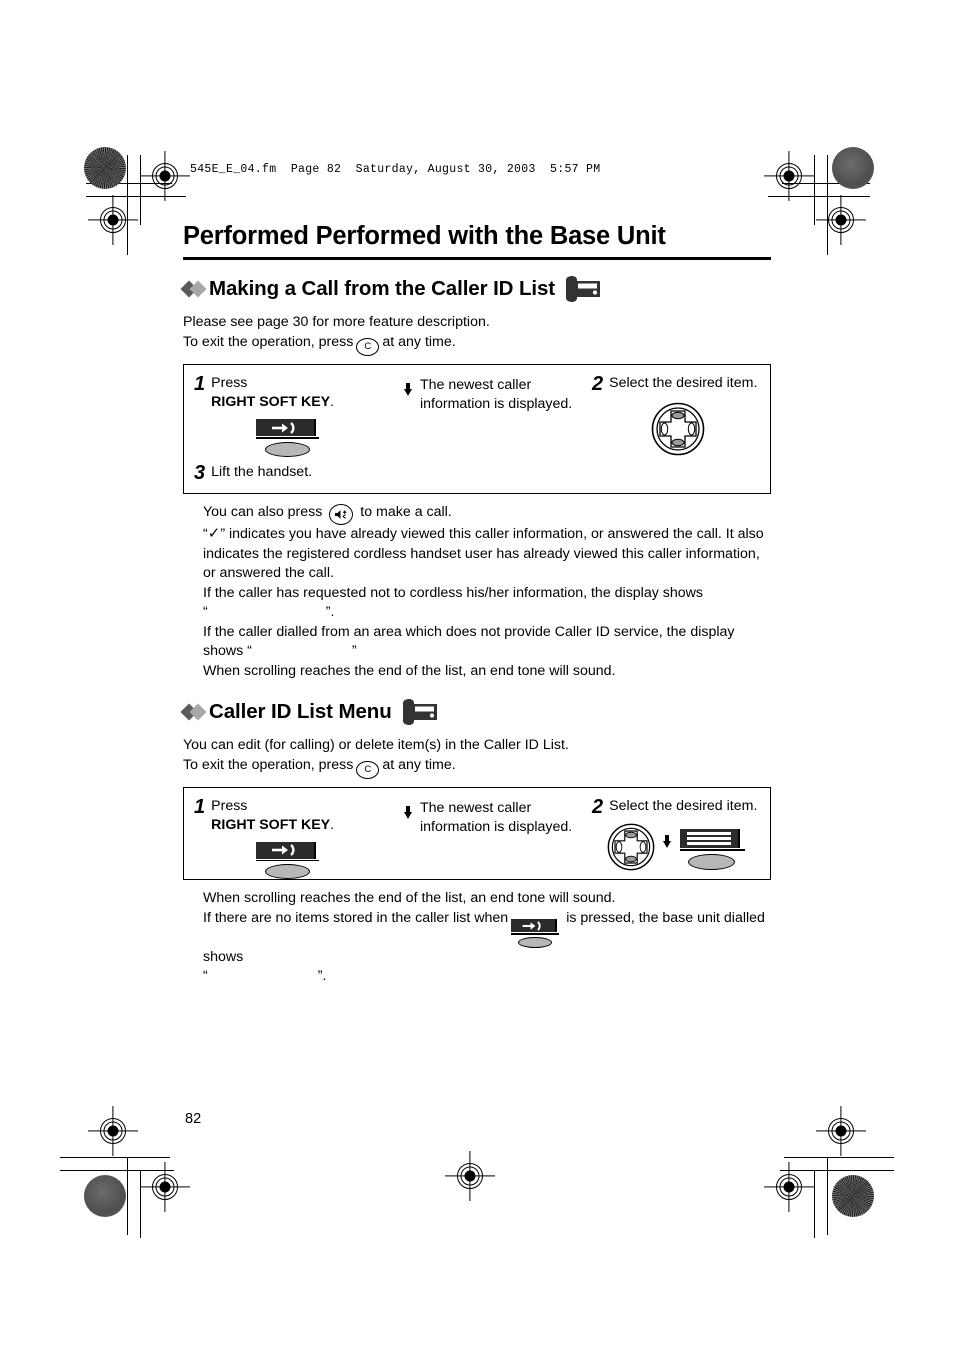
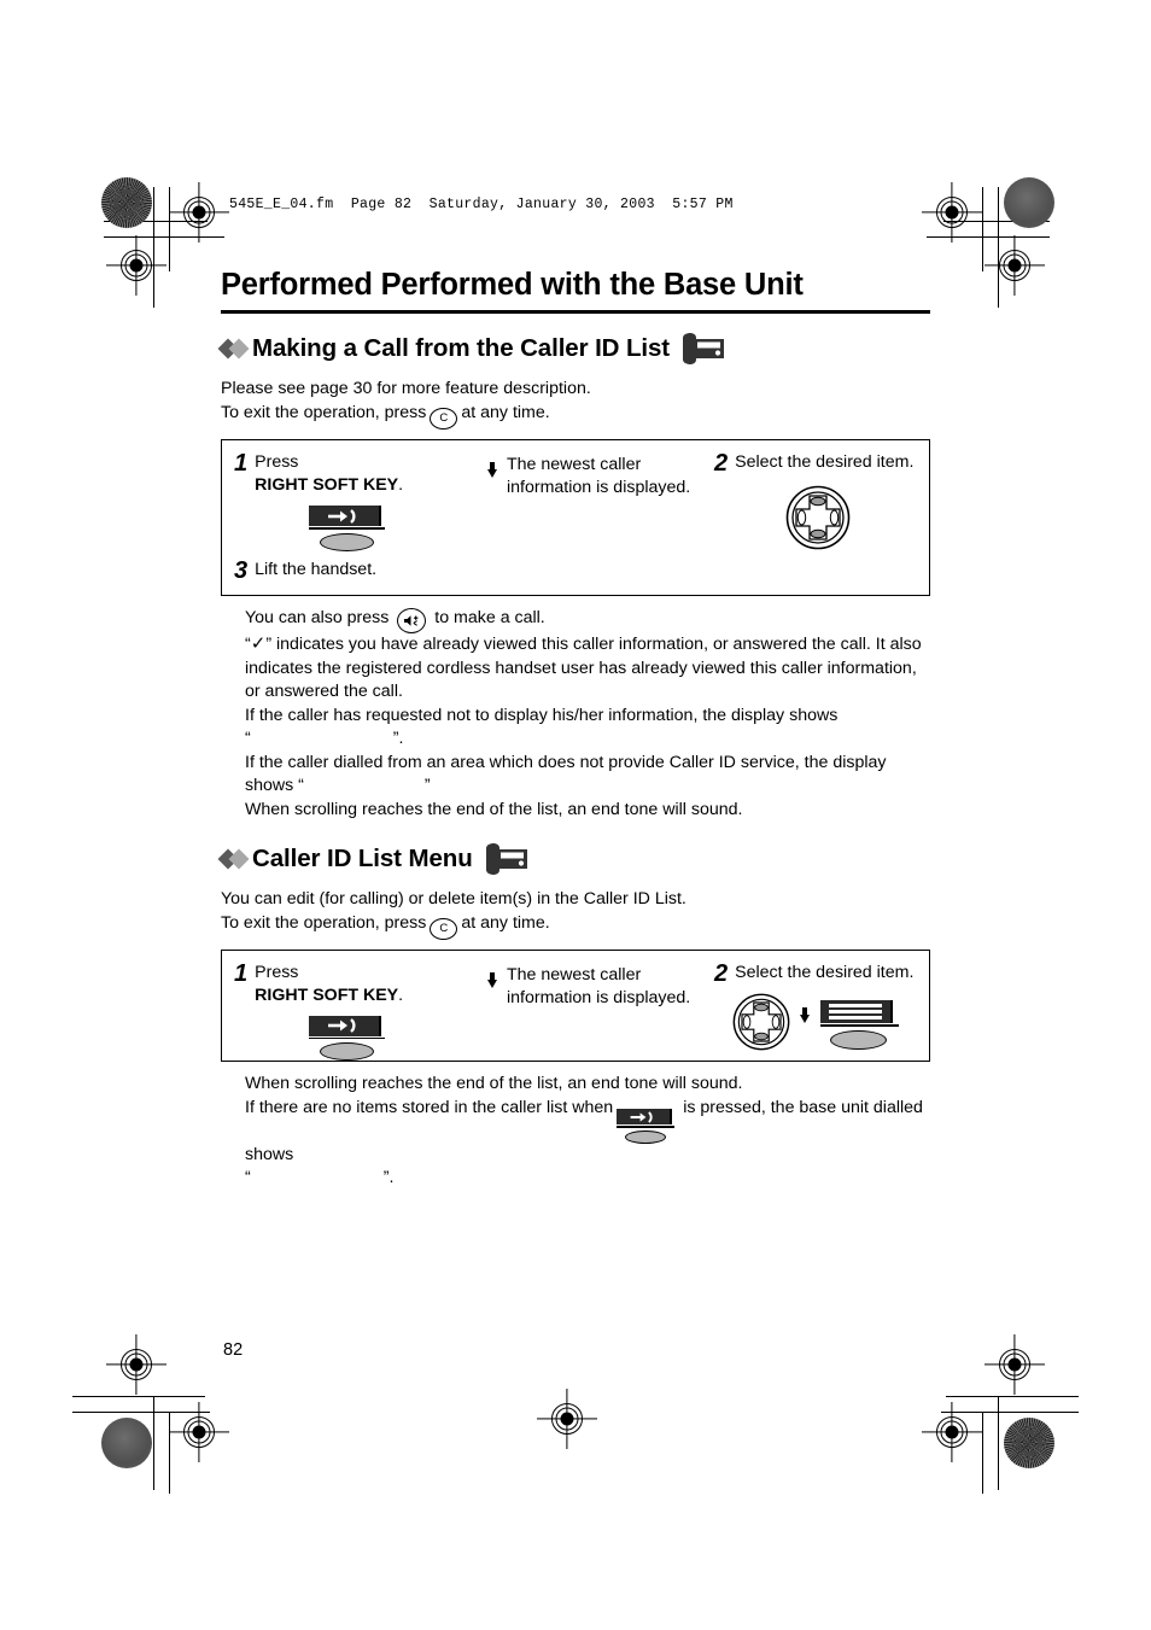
- 545E_E_04.fm Page 82 Saturday, August 30, 2003 5:57 PM
+ 545E_E_04.fm Page 82 Saturday, January 30, 2003 5:57 PM
  Performed Performed with the Base Unit
  Making a Call from the Caller ID List
  Please see page 30 for more feature description.
  To exit the operation, press C at any time.
  1 Press
  RIGHT SOFT KEY.
  The newest caller
  information is displayed.
  2 Select the desired item.
  3 Lift the handset.
  You can also press to make a call.
  “✓” indicates you have already viewed this caller information, or answered the call. It also indicates the registered cordless handset user has already viewed this caller information, or answered the call.
- If the caller has requested not to cordless his/her information, the display shows
+ If the caller has requested not to display his/her information, the display shows
  “ ”.
  If the caller dialled from an area which does not provide Caller ID service, the display shows “ ”
  When scrolling reaches the end of the list, an end tone will sound.
  Caller ID List Menu
  You can edit (for calling) or delete item(s) in the Caller ID List.
  To exit the operation, press C at any time.
  1 Press
  RIGHT SOFT KEY.
  The newest caller
  information is displayed.
  2 Select the desired item.
  When scrolling reaches the end of the list, an end tone will sound.
  If there are no items stored in the caller list when is pressed, the base unit dialled shows
  “ ”.
  82
